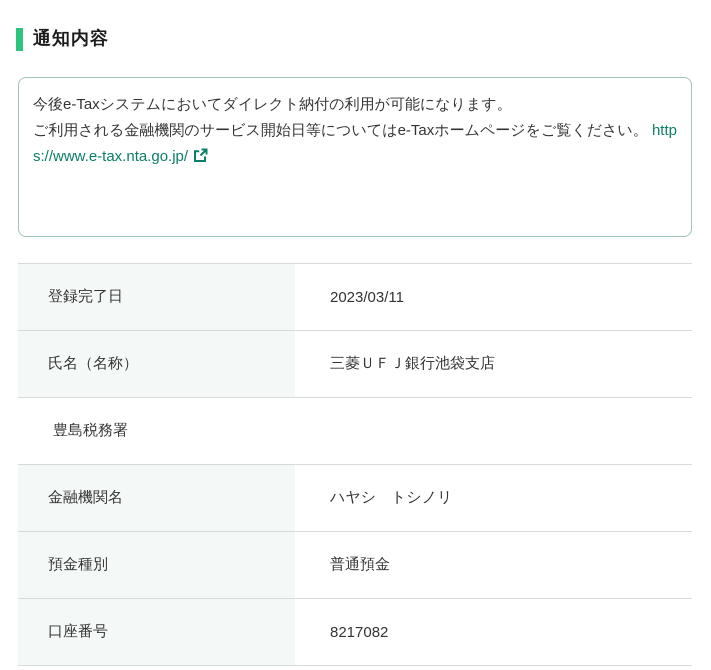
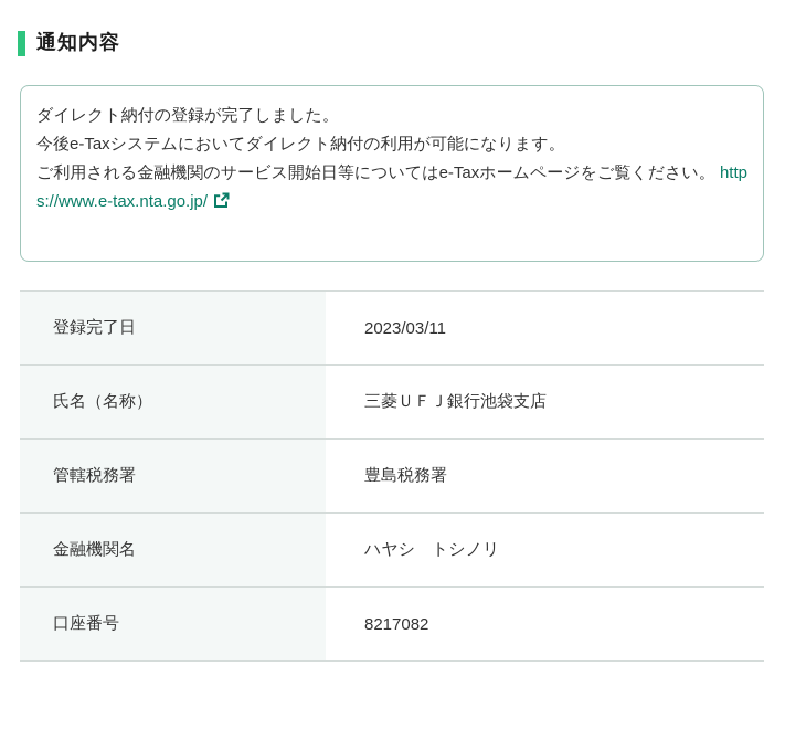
  通知内容
+ ダイレクト納付の登録が完了しました。
  今後e-Taxシステムにおいてダイレクト納付の利用が可能になります。
  ご利用される金融機関のサービス開始日等についてはe-Taxホームページをご覧ください。 https://www.e-tax.nta.go.jp/
  登録完了日
  2023/03/11
  氏名（名称）
  三菱ＵＦＪ銀行池袋支店
+ 管轄税務署
  豊島税務署
  金融機関名
  ハヤシ トシノリ
- 預金種別
- 普通預金
  口座番号
  8217082
